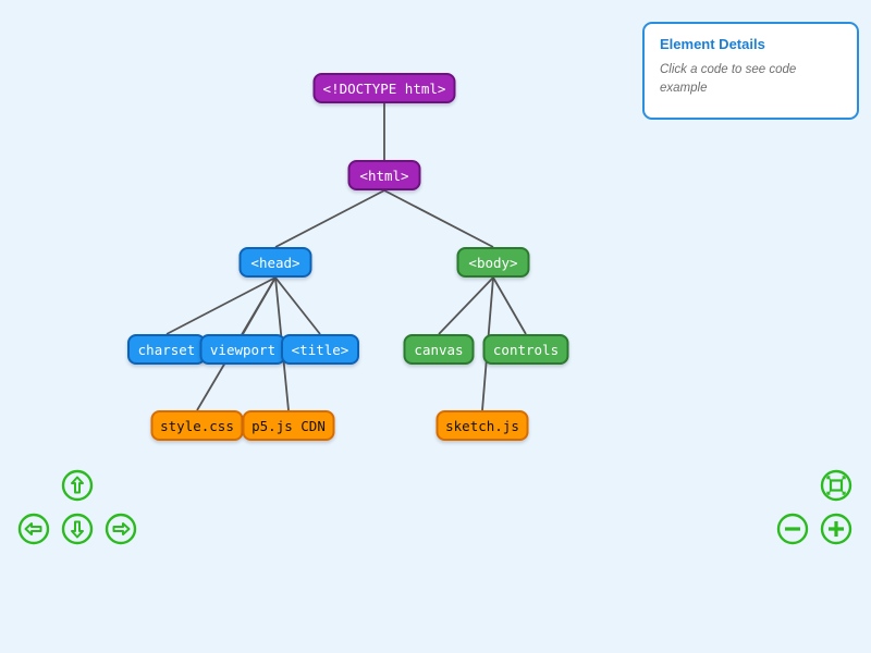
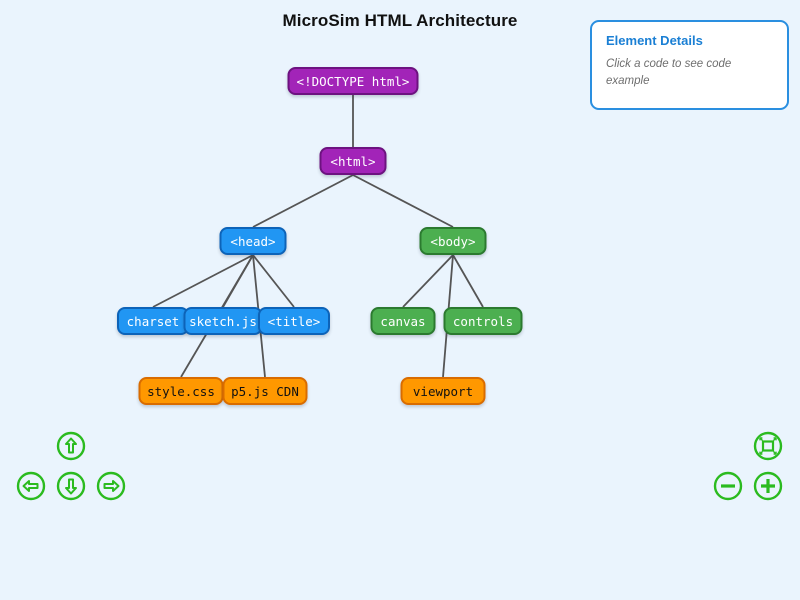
+ MicroSim HTML Architecture
  Element Details
  Click a code to see code example
  <!DOCTYPE html>
  <html>
  <head>
  <body>
  charset
- viewport
+ sketch.js
  <title>
  canvas
  controls
  style.css
  p5.js CDN
- sketch.js
+ viewport
